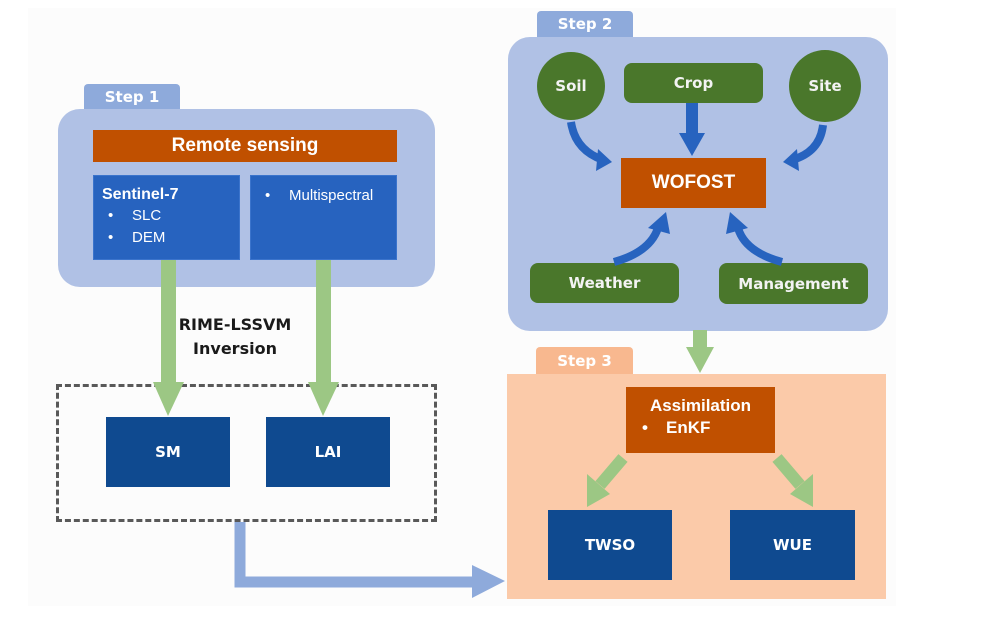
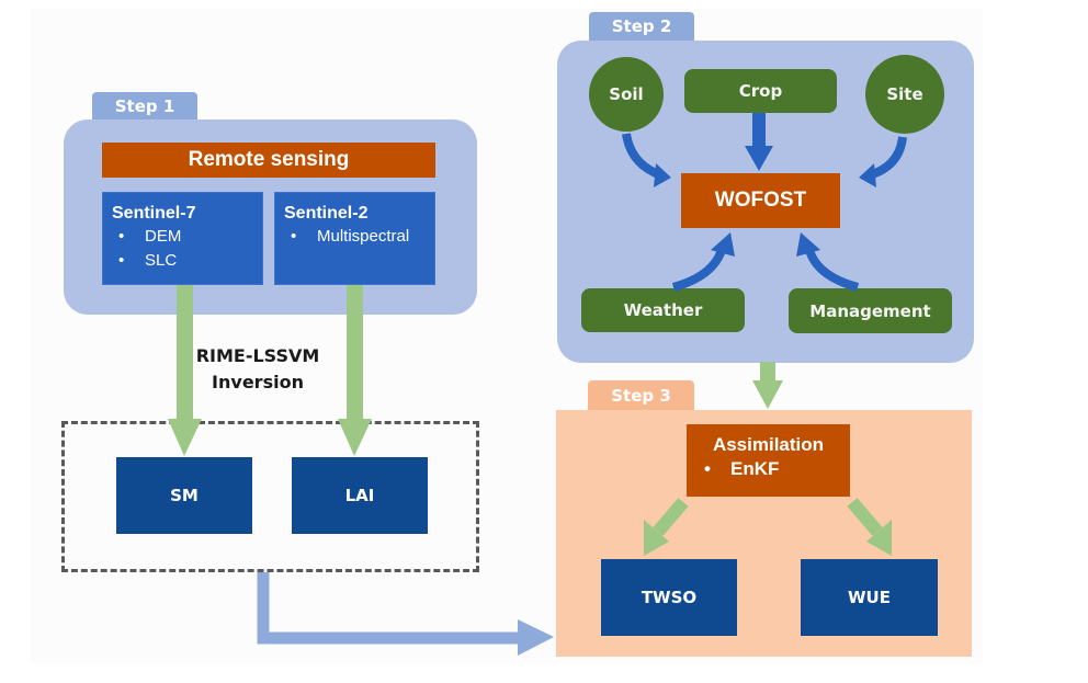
  Step 1
  Remote sensing
  Sentinel-7
  •
- SLC
+ DEM
  •
- DEM
+ SLC
+ Sentinel-2
  •
  Multispectral
  RIME-LSSVM
  Inversion
  SM
  LAI
  Step 2
  Soil
  Crop
  Site
  WOFOST
  Weather
  Management
  Step 3
  Assimilation
  •
  EnKF
  TWSO
  WUE
